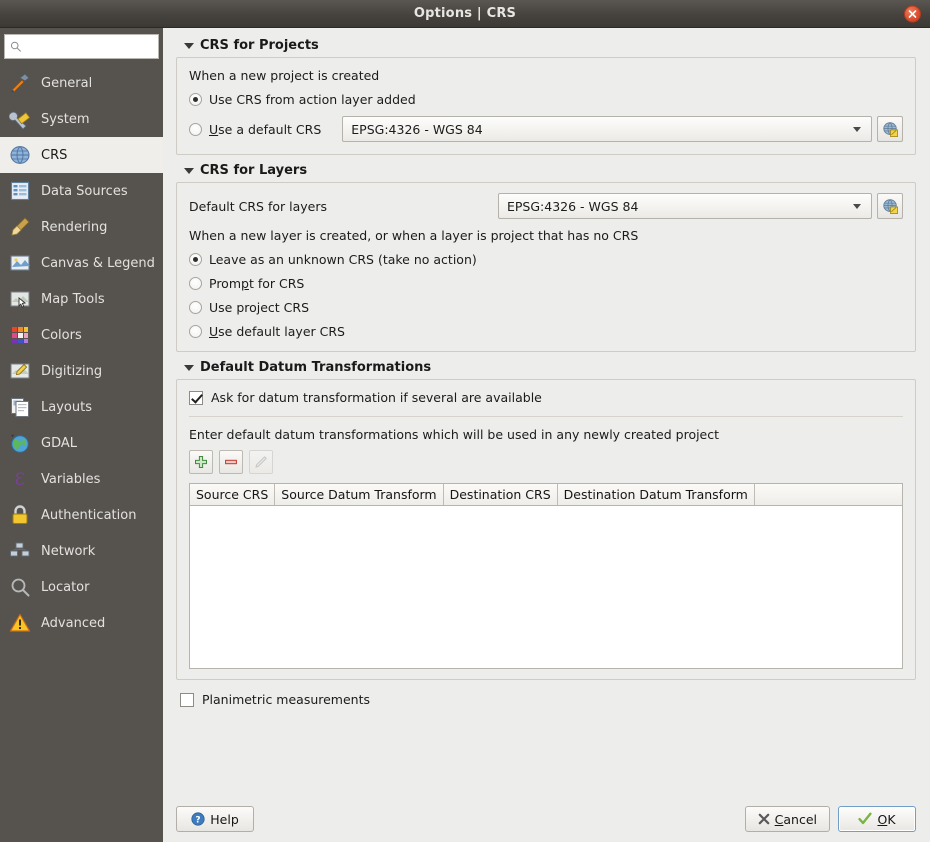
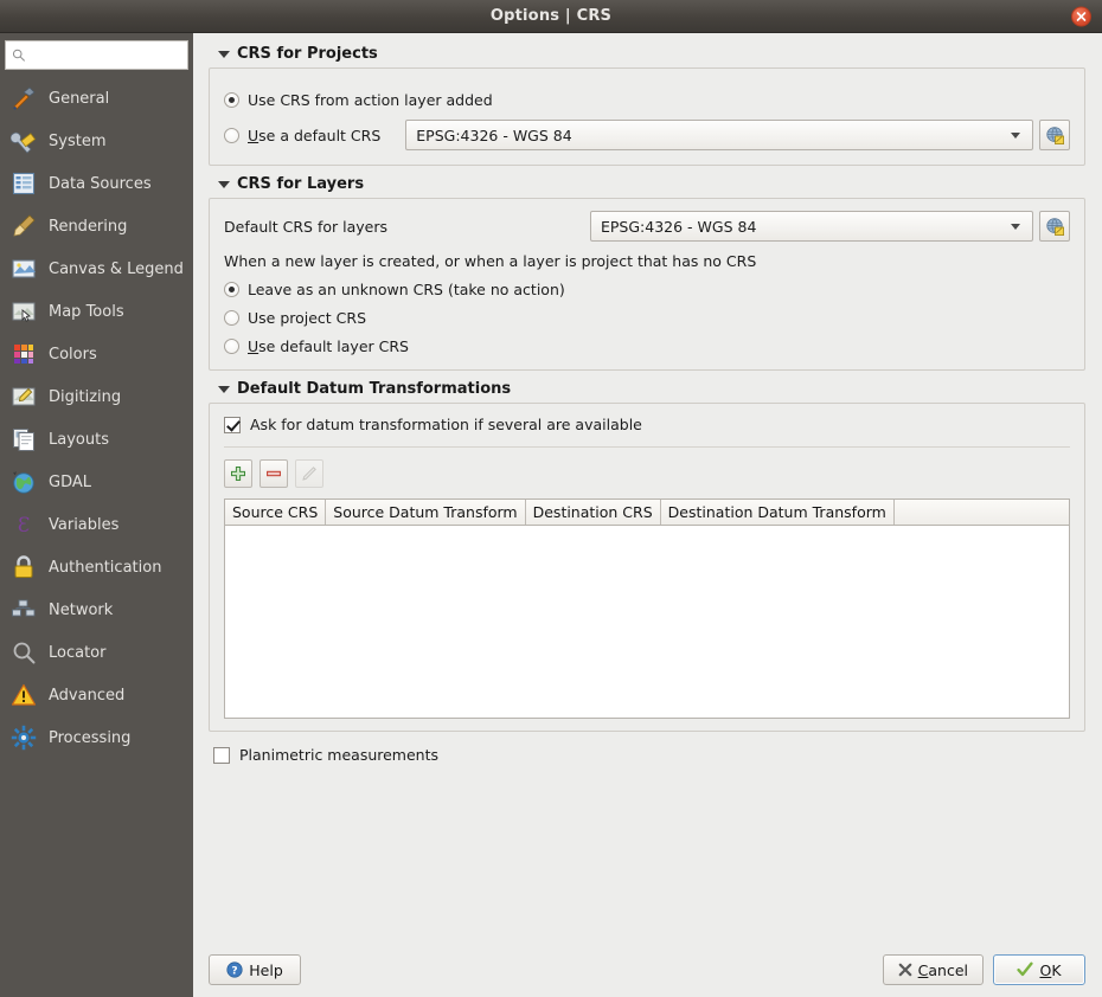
  Options | CRS
  General
  System
- CRS
  Data Sources
  Rendering
  Canvas & Legend
  Map Tools
  Colors
  Digitizing
  Layouts
  GDAL
  Ɛ
  Variables
  Authentication
  Network
  Locator
  Advanced
+ Processing
  CRS for Projects
- When a new project is created
  Use CRS from action layer added
  Use a default CRS
  EPSG:4326 - WGS 84
  CRS for Layers
  Default CRS for layers
  EPSG:4326 - WGS 84
  When a new layer is created, or when a layer is project that has no CRS
  Leave as an unknown CRS (take no action)
- Prompt for CRS
  Use project CRS
  Use default layer CRS
  Default Datum Transformations
  Ask for datum transformation if several are available
- Enter default datum transformations which will be used in any newly created project
  Source CRS	Source Datum Transform	Destination CRS	Destination Datum Transform
  Planimetric measurements
  ?
  Help
  Cancel
  OK
